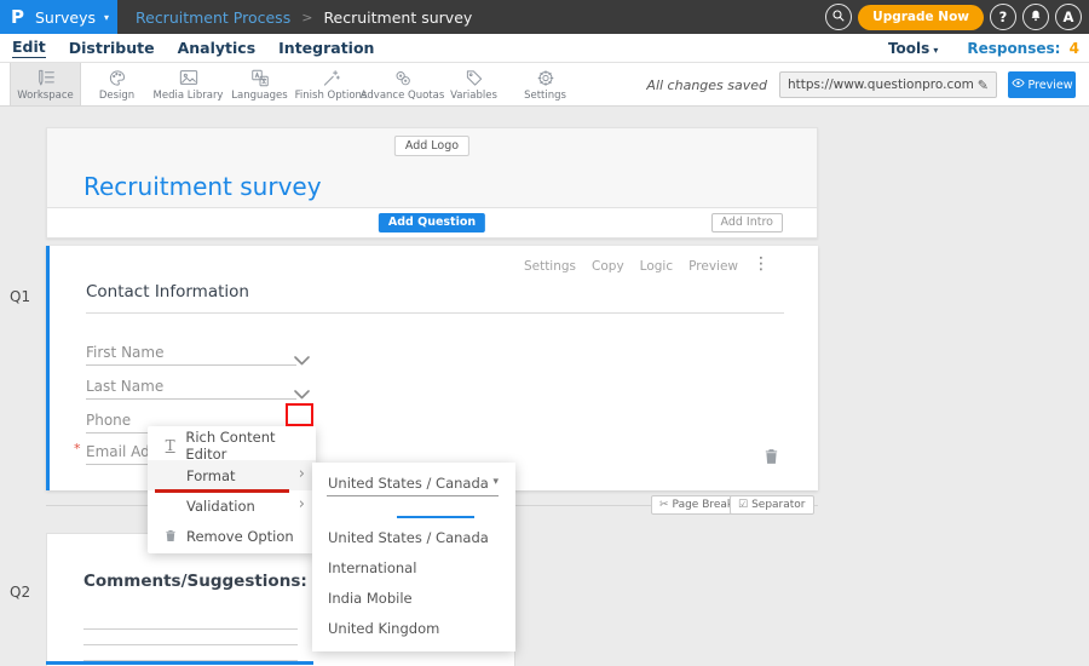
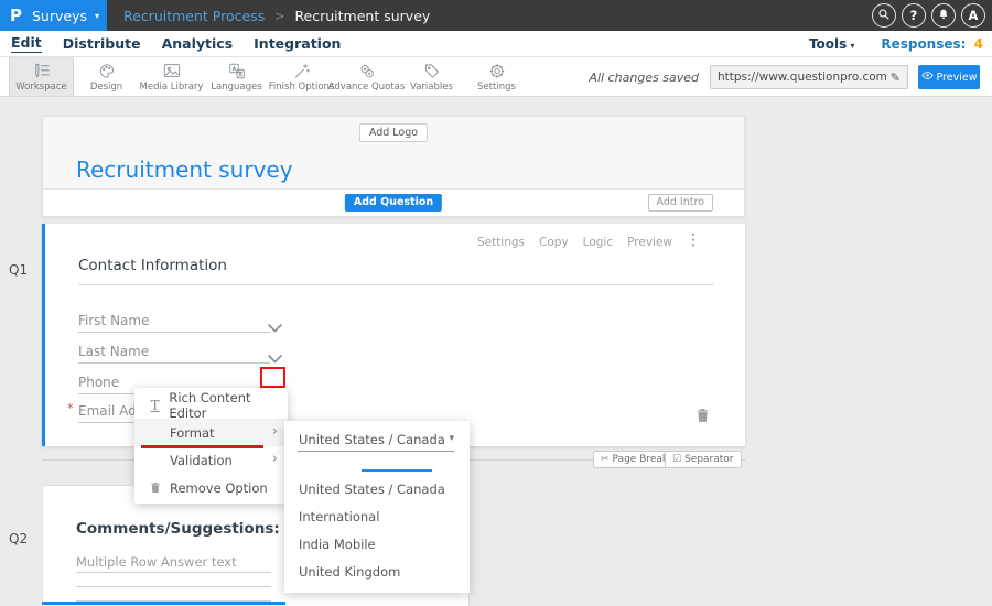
  P
  Surveys
  ▾
  Recruitment Process
  >
  Recruitment survey
- Upgrade Now
  ?
  A
  Edit
  Distribute
  Analytics
  Integration
  Tools ▾
  Responses: 4
  Workspace
  Design
  Media Library
  Languages
  Finish Options
  Advance Quotas
  Variables
  Settings
  All changes saved
  https://www.questionpro.com
  ✎
  Preview
  Add Logo
  Recruitment survey
  Add Question
  Add Intro
  Q1
  Settings
  Copy
  Logic
  Preview
  ⋮
  Contact Information
  First Name
  Last Name
  Phone
  *
  ✂
  Page Brea
  ☑
  Separator
  Q2
  Comments/Suggestions:
+ Multiple Row Answer text
  T
  Rich Content Editor
  Format
  ›
  Validation
  ›
  Remove Option
  United States / Canada
  ▾
  United States / Canada
  International
  India Mobile
  United Kingdom
